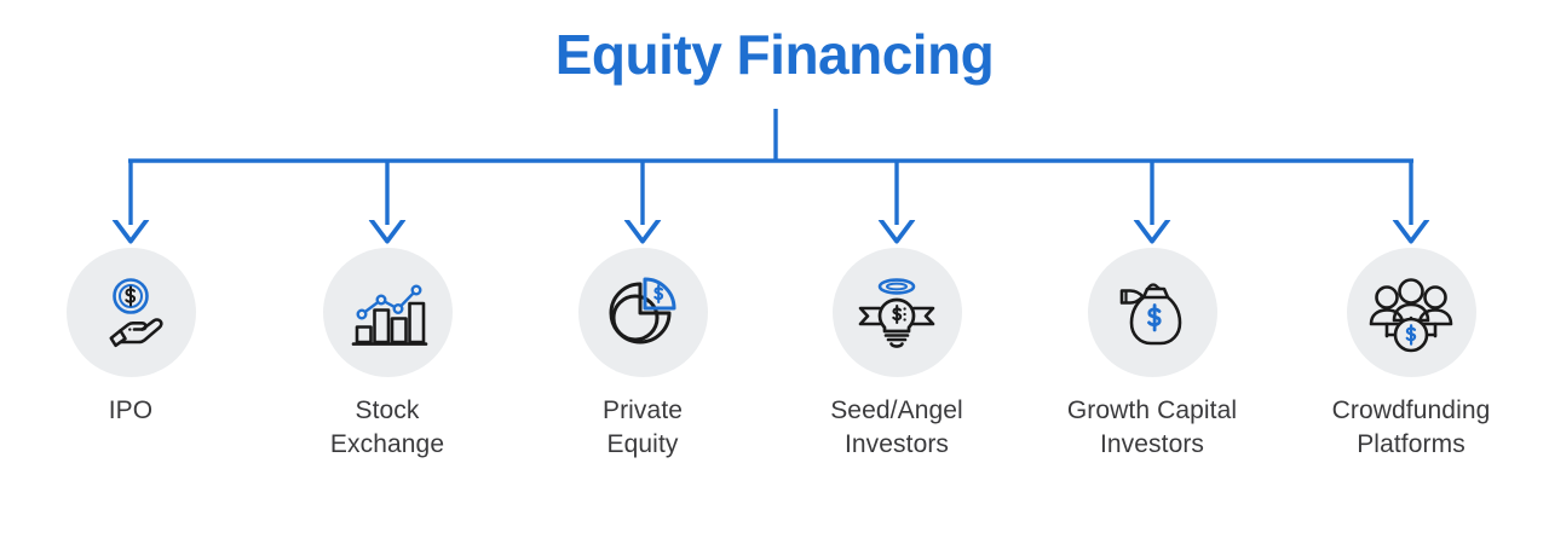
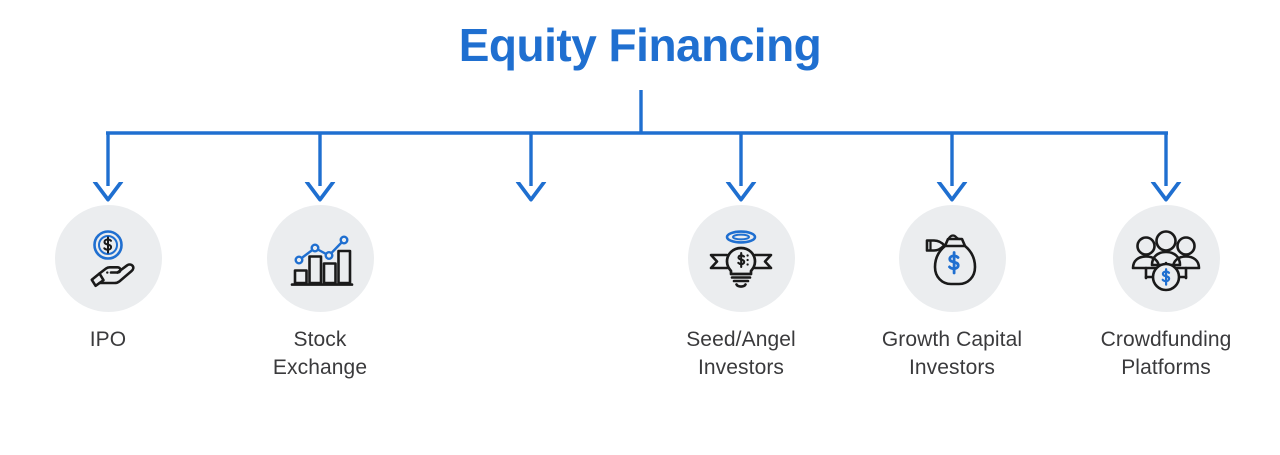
  Equity Financing
  IPO
  Stock
  Exchange
- Private
- Equity
  Seed/Angel
  Investors
  Growth Capital
  Investors
  Crowdfunding
  Platforms
